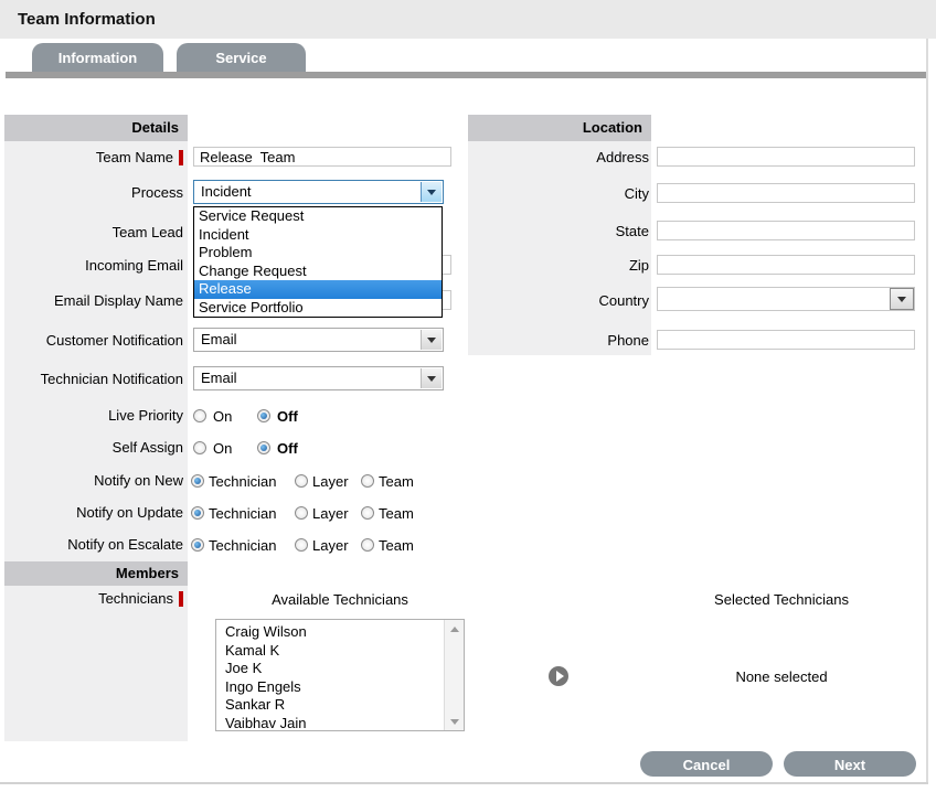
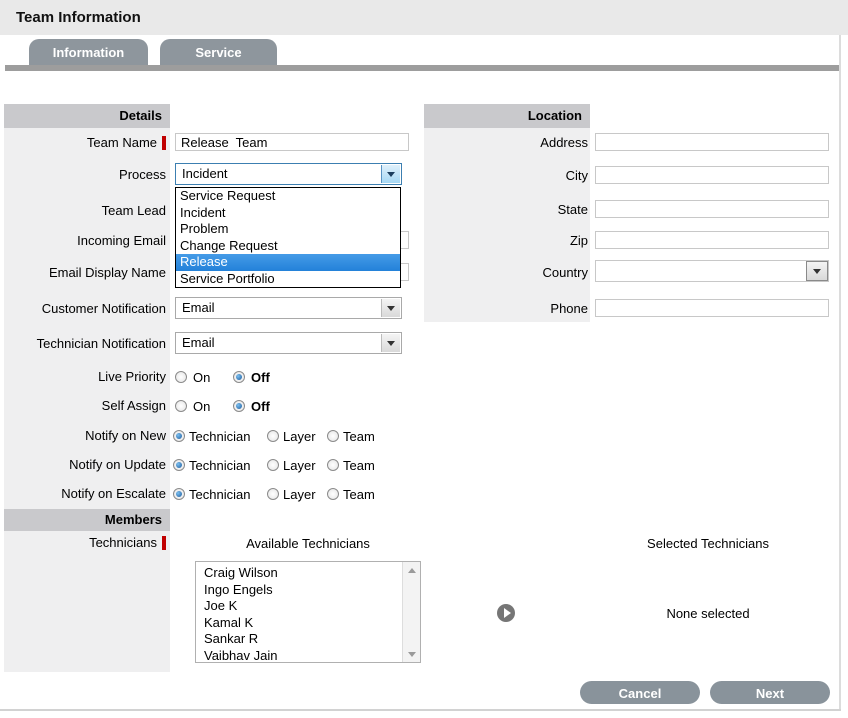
  Team Information
  Information
  Service
  Details
  Members
  Location
  Team Name
  Process
  Team Lead
  Incoming Email
  Email Display Name
  Customer Notification
  Technician Notification
  Live Priority
  Self Assign
  Notify on New
  Notify on Update
  Notify on Escalate
  Technicians
  Release Team
  Incident
  Service Request
  Incident
  Problem
  Change Request
  Release
  Service Portfolio
  Email
  Email
  On
  Off
  On
  Off
  Technician
  Layer
  Team
  Technician
  Layer
  Team
  Technician
  Layer
  Team
  Available Technicians
  Craig Wilson
- Kamal K
+ Ingo Engels
  Joe K
- Ingo Engels
+ Kamal K
  Sankar R
  Vaibhav Jain
  Selected Technicians
  None selected
  Address
  City
  State
  Zip
  Country
  Phone
  Cancel
  Next
